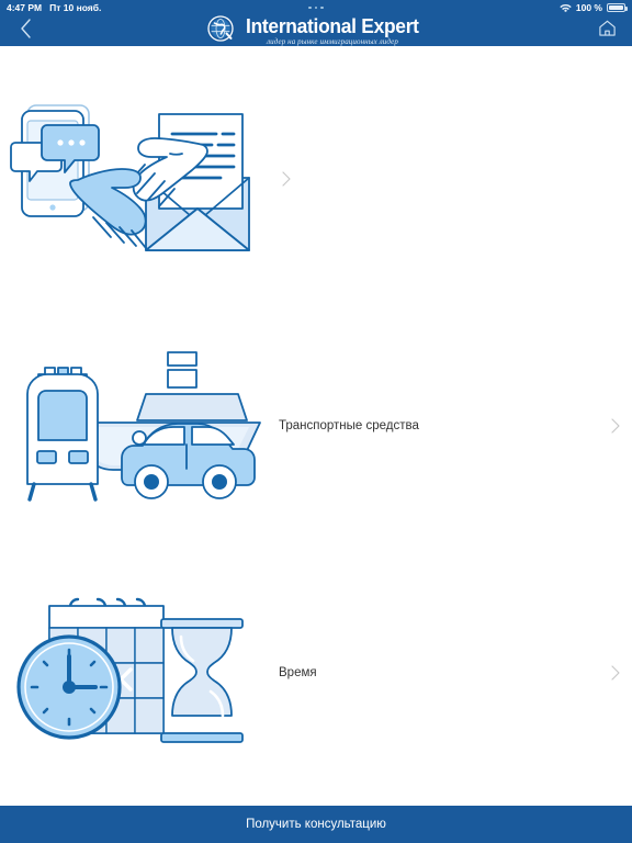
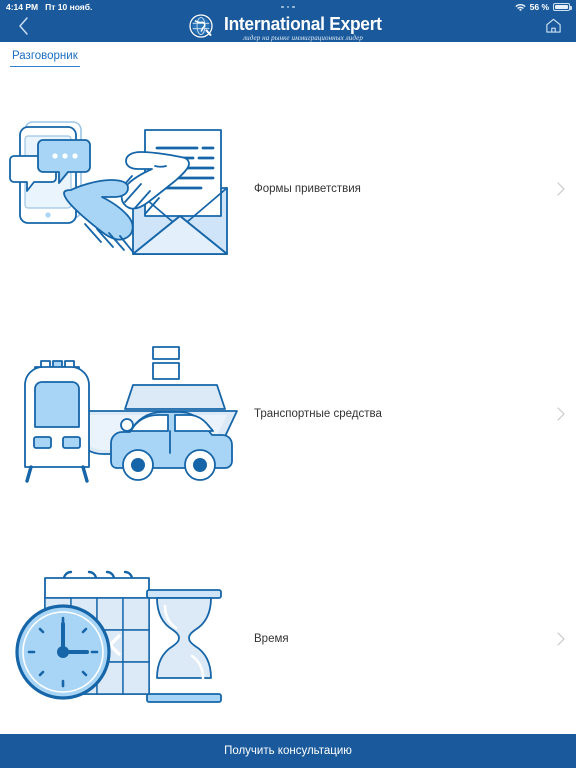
- 4:47 PM
+ 4:14 PM
  Пт 10 нояб.
- 100 %
+ 56 %
  International Expert
  лидер на рынке иммиграционных лидер
+ Разговорник
+ Формы приветствия
  Транспортные средства
  Время
  Получить консультацию
